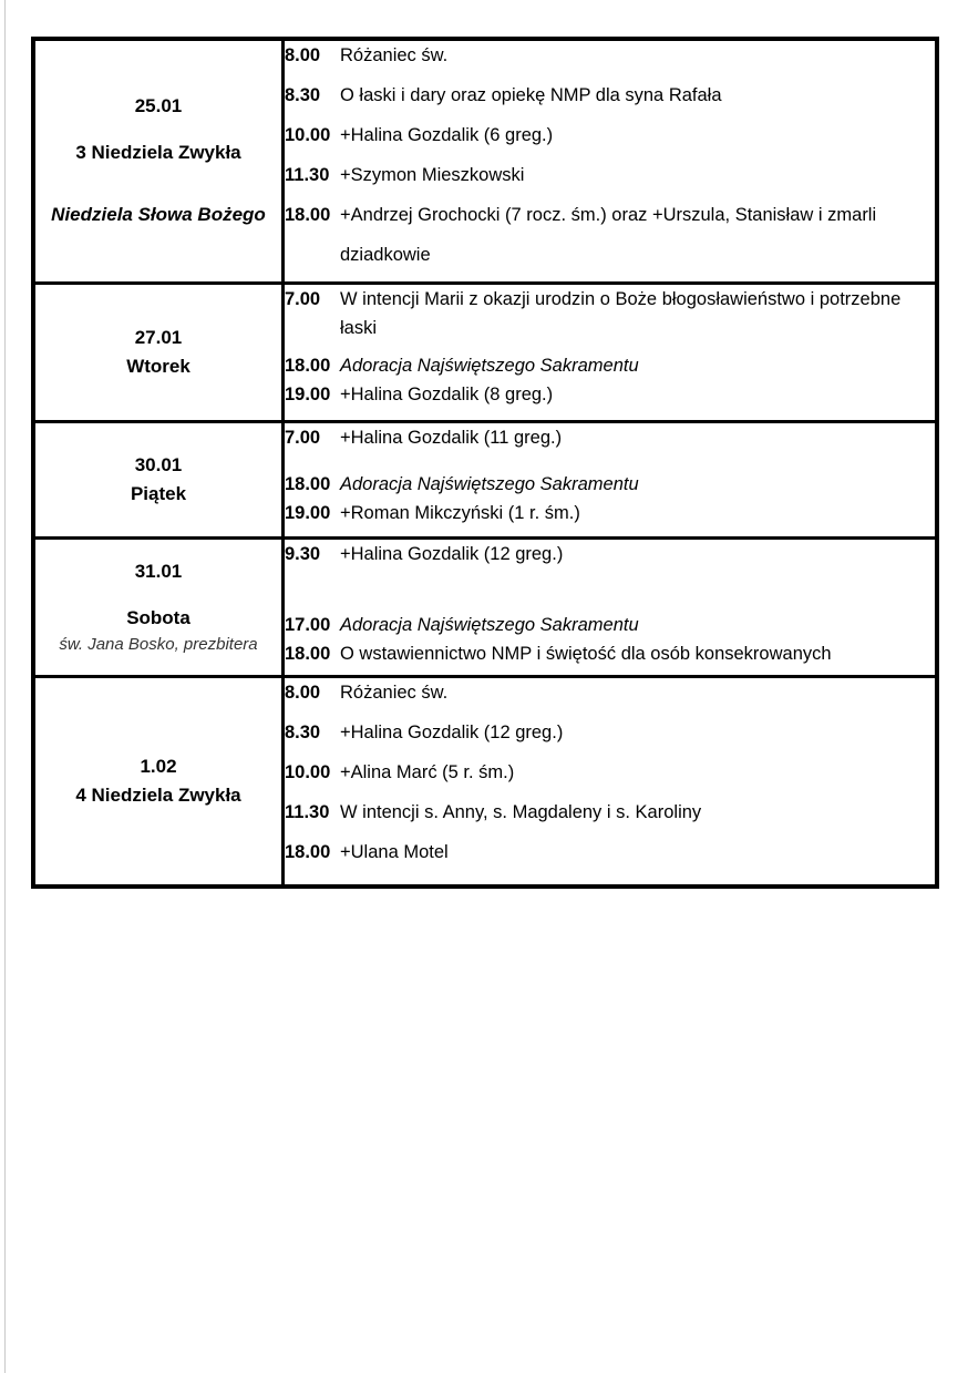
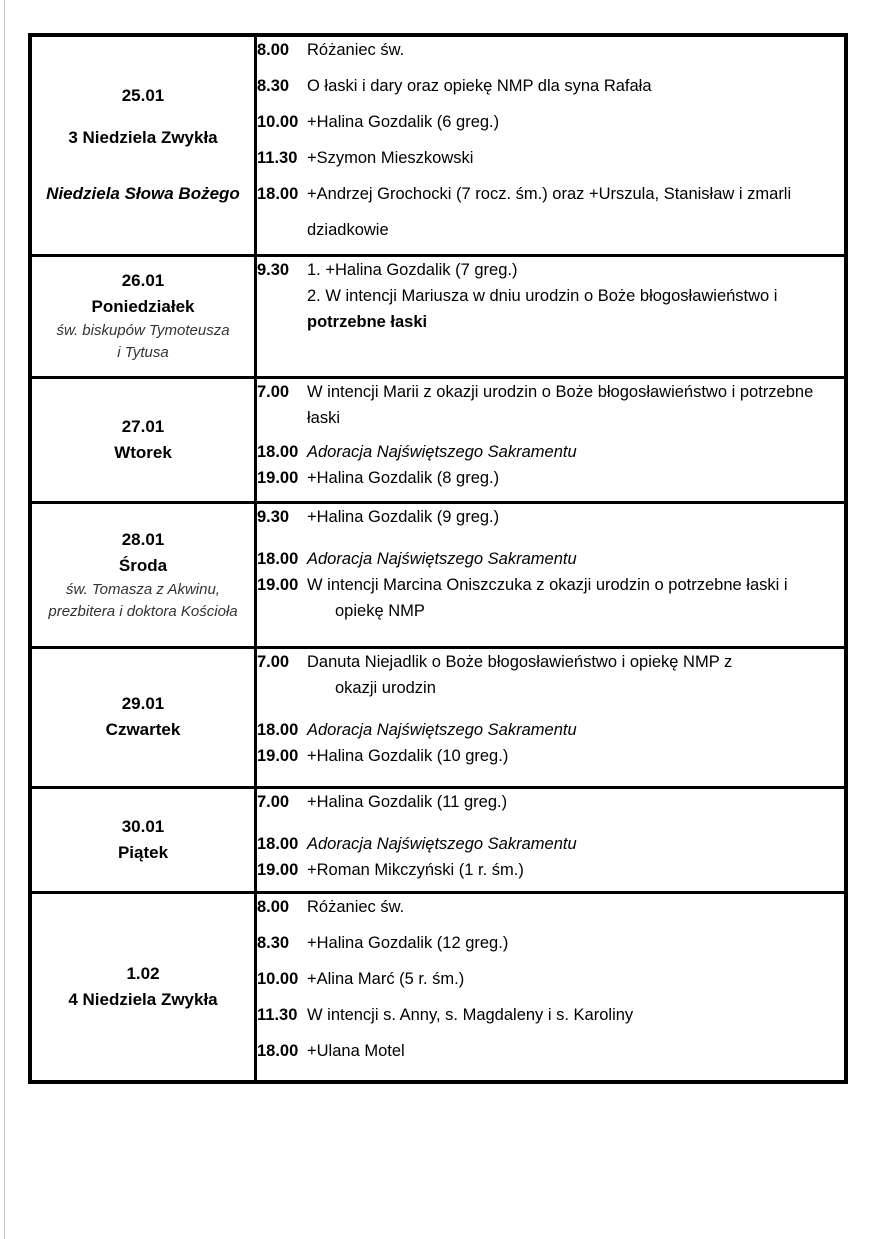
  25.013 Niedziela ZwykłaNiedziela Słowa Bożego	8.00 Różaniec św.8.30 O łaski i dary oraz opiekę NMP dla syna Rafała10.00 +Halina Gozdalik (6 greg.)11.30 +Szymon Mieszkowski18.00 +Andrzej Grochocki (7 rocz. śm.) oraz +Urszula, Stanisław i zmarlidziadkowie
+ 26.01Poniedziałekśw. biskupów Tymoteuszai Tytusa	9.30 1. +Halina Gozdalik (7 greg.)2. W intencji Mariusza w dniu urodzin o Boże błogosławieństwo ipotrzebne łaski
  27.01Wtorek	7.00 W intencji Marii z okazji urodzin o Boże błogosławieństwo i potrzebnełaski18.00 Adoracja Najświętszego Sakramentu19.00 +Halina Gozdalik (8 greg.)
+ 28.01Środaśw. Tomasza z Akwinu,prezbitera i doktora Kościoła	9.30 +Halina Gozdalik (9 greg.)18.00 Adoracja Najświętszego Sakramentu19.00 W intencji Marcina Oniszczuka z okazji urodzin o potrzebne łaski iopiekę NMP
+ 29.01Czwartek	7.00 Danuta Niejadlik o Boże błogosławieństwo i opiekę NMP zokazji urodzin18.00 Adoracja Najświętszego Sakramentu19.00 +Halina Gozdalik (10 greg.)
  30.01Piątek	7.00 +Halina Gozdalik (11 greg.)18.00 Adoracja Najświętszego Sakramentu19.00 +Roman Mikczyński (1 r. śm.)
- 31.01Sobotaśw. Jana Bosko, prezbitera	9.30 +Halina Gozdalik (12 greg.)17.00 Adoracja Najświętszego Sakramentu18.00 O wstawiennictwo NMP i świętość dla osób konsekrowanych
  1.024 Niedziela Zwykła	8.00 Różaniec św.8.30 +Halina Gozdalik (12 greg.)10.00 +Alina Marć (5 r. śm.)11.30 W intencji s. Anny, s. Magdaleny i s. Karoliny18.00 +Ulana Motel
